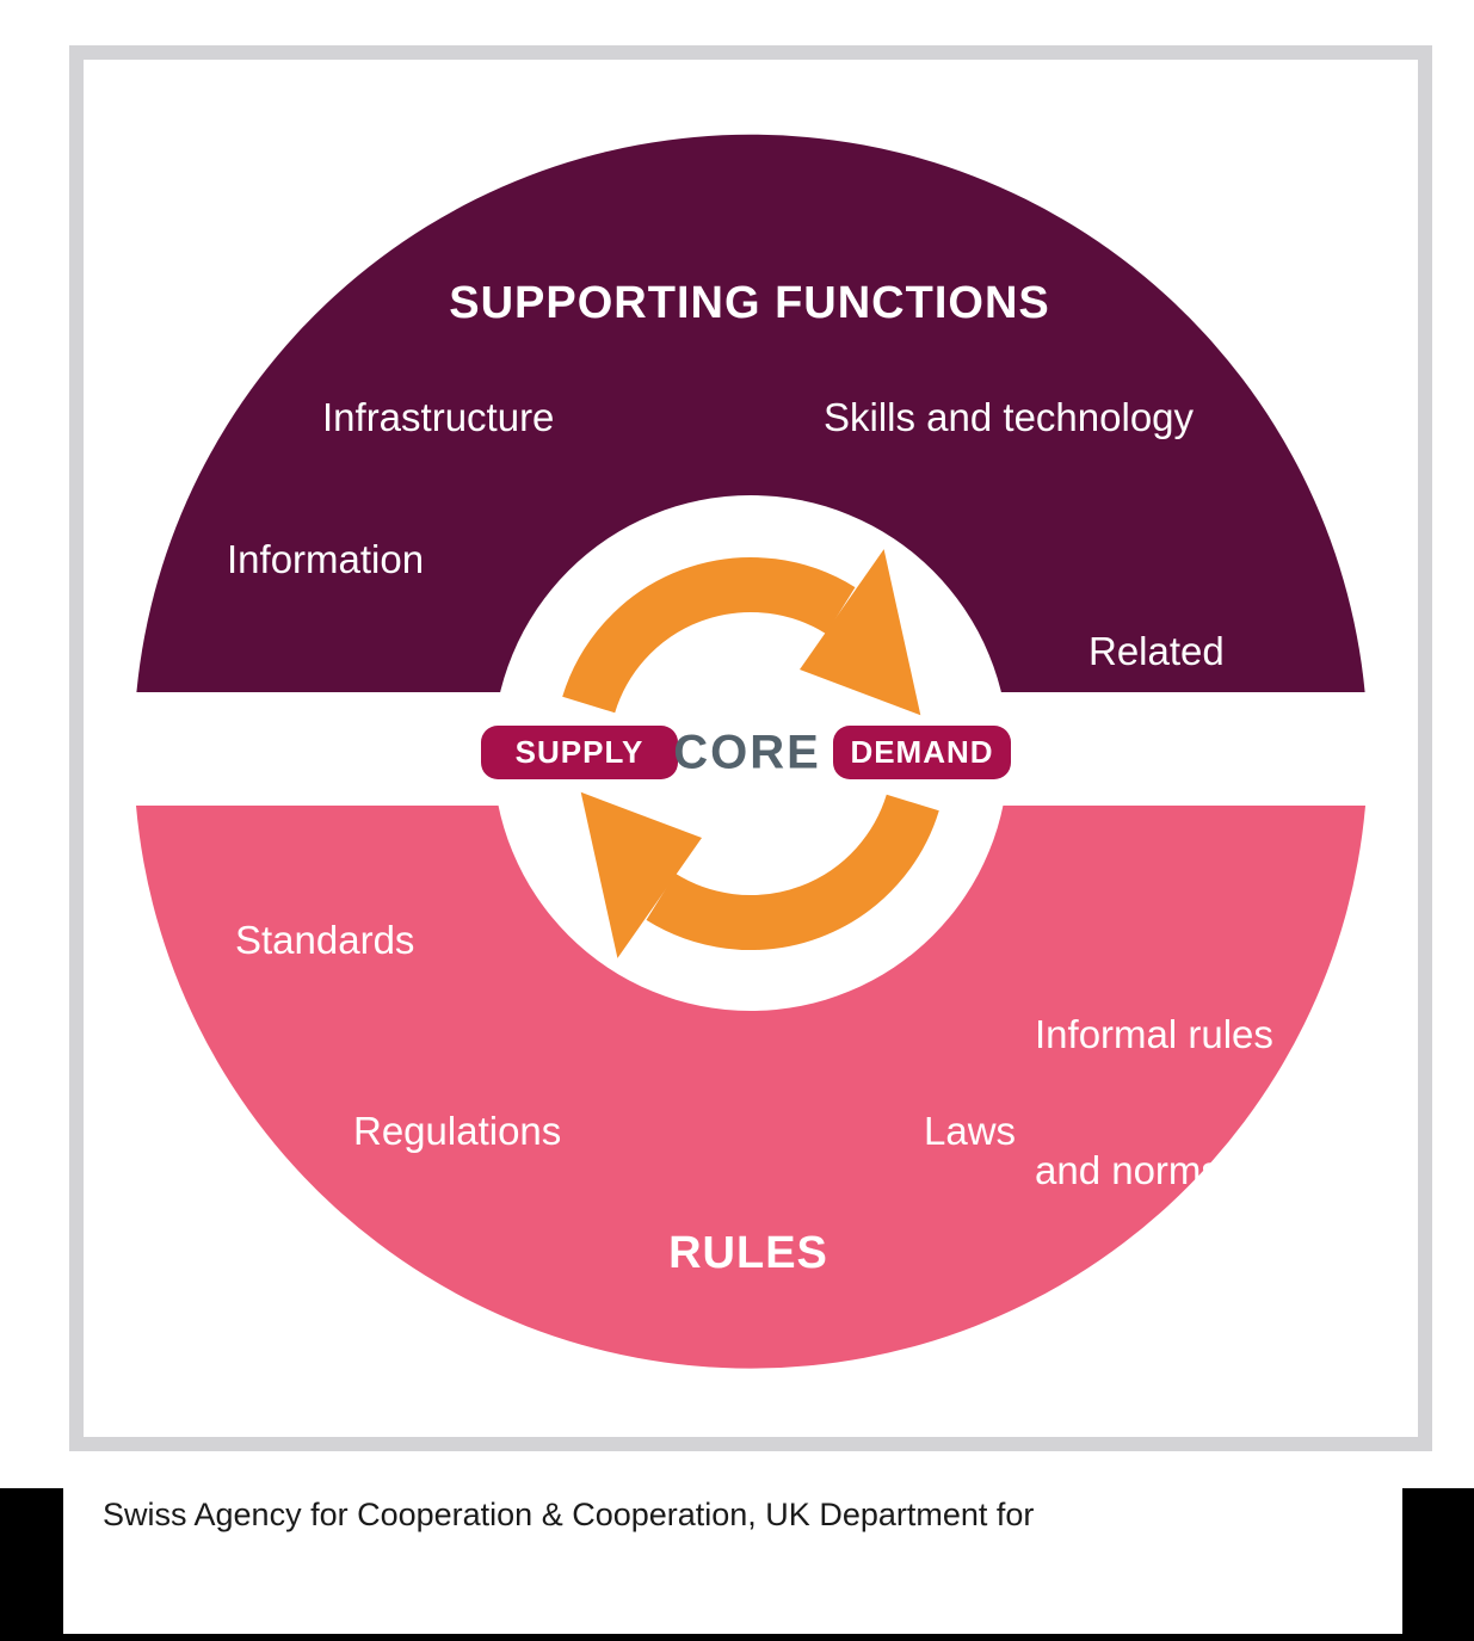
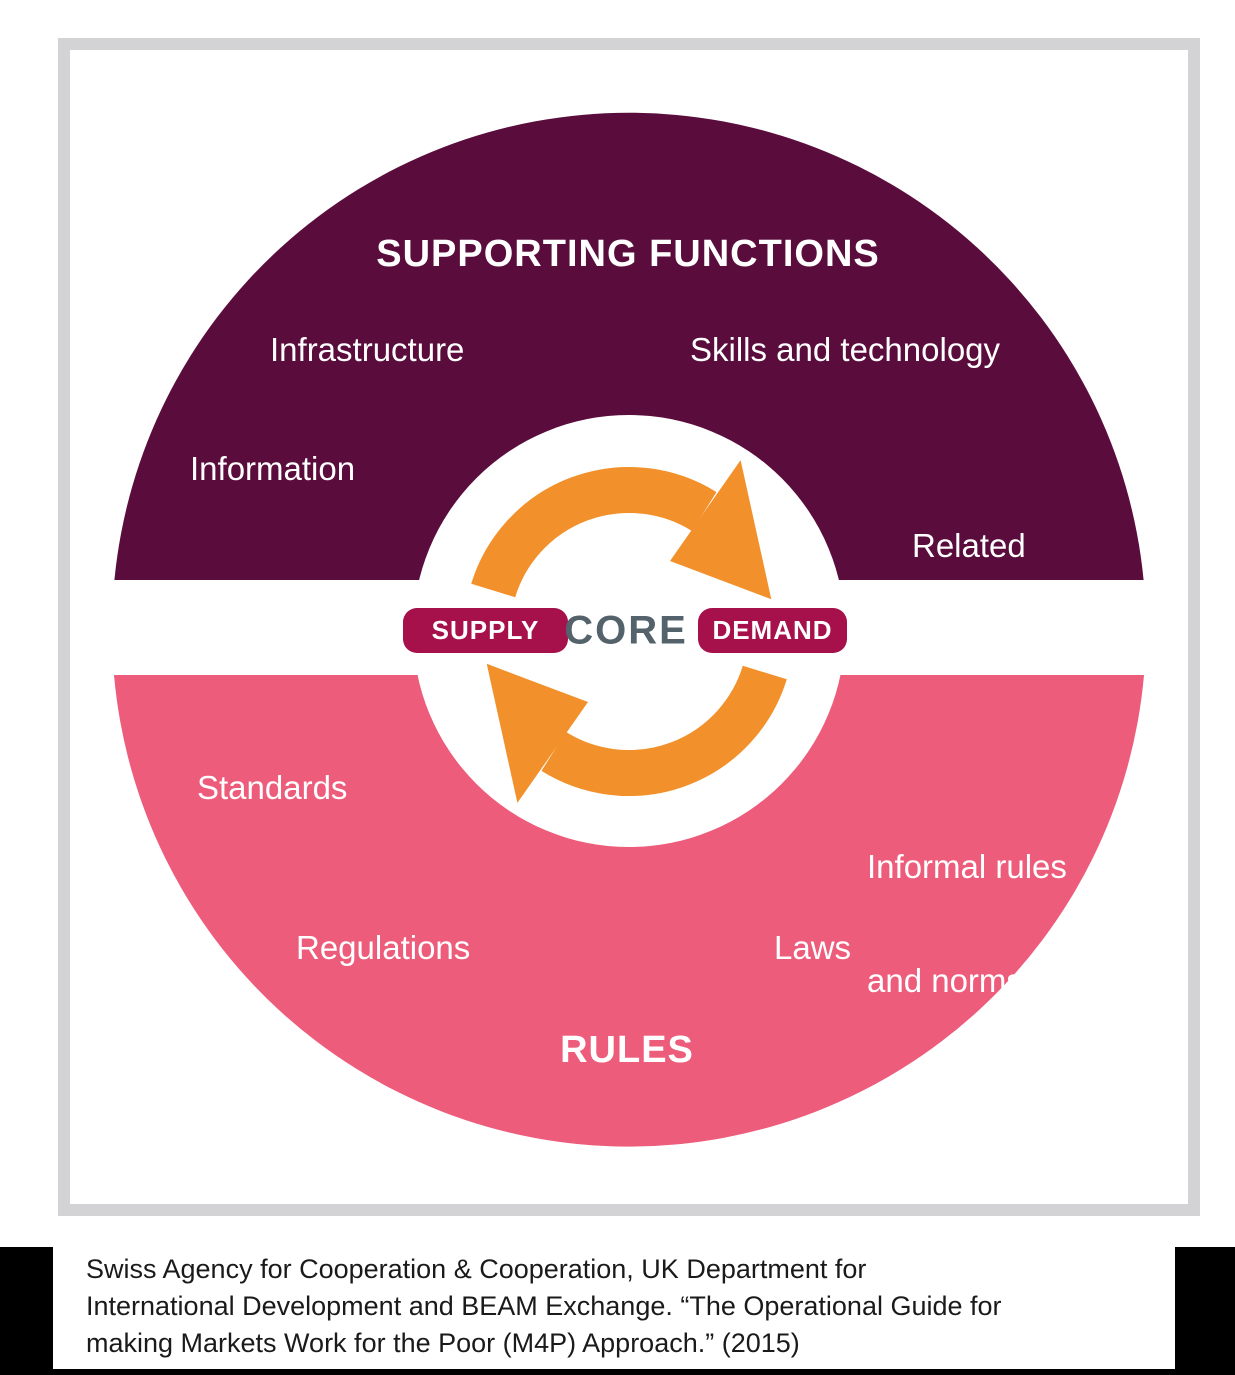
  SUPPORTING FUNCTIONS
  Infrastructure
  Skills and technology
  Information
  Related
  services
  SUPPLY
  CORE
  DEMAND
  Standards
  Informal rules
  and norms
  Regulations
  Laws
  RULES
  Swiss Agency for Cooperation & Cooperation, UK Department for
+ International Development and BEAM Exchange. “The Operational Guide for
+ making Markets Work for the Poor (M4P) Approach.” (2015)
